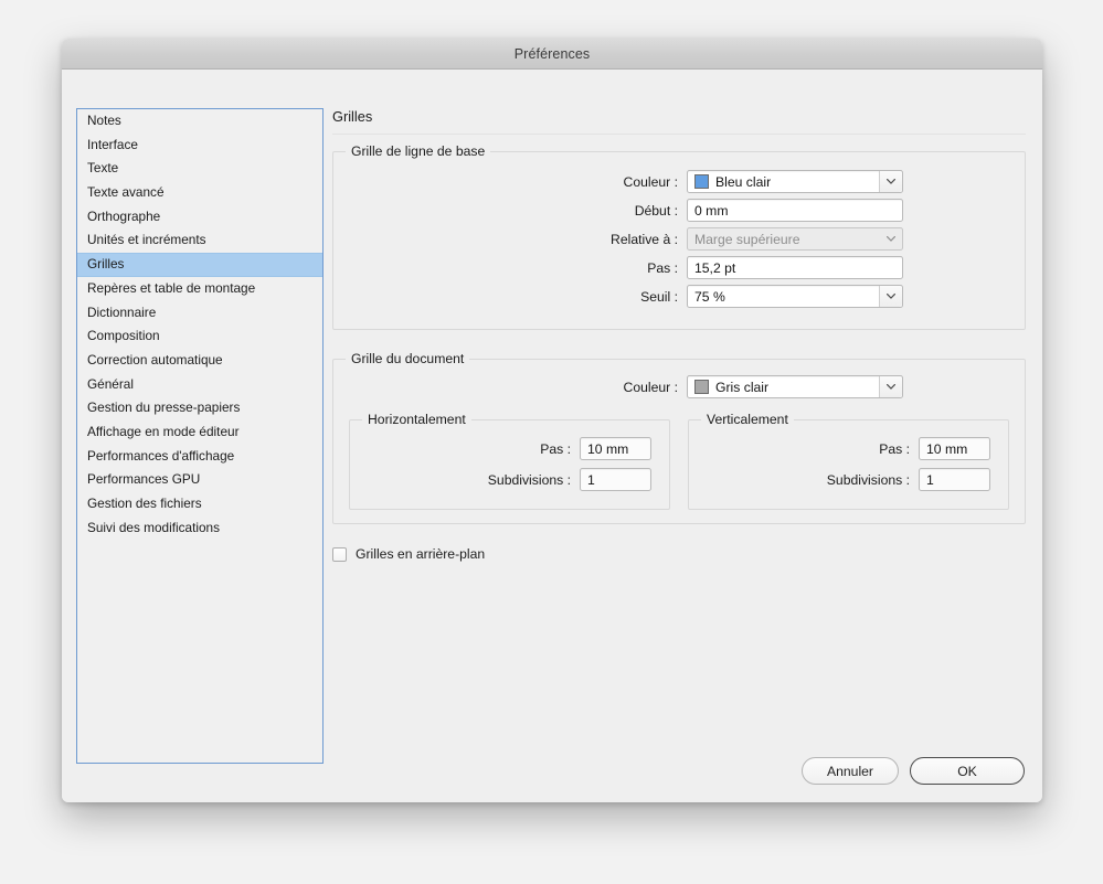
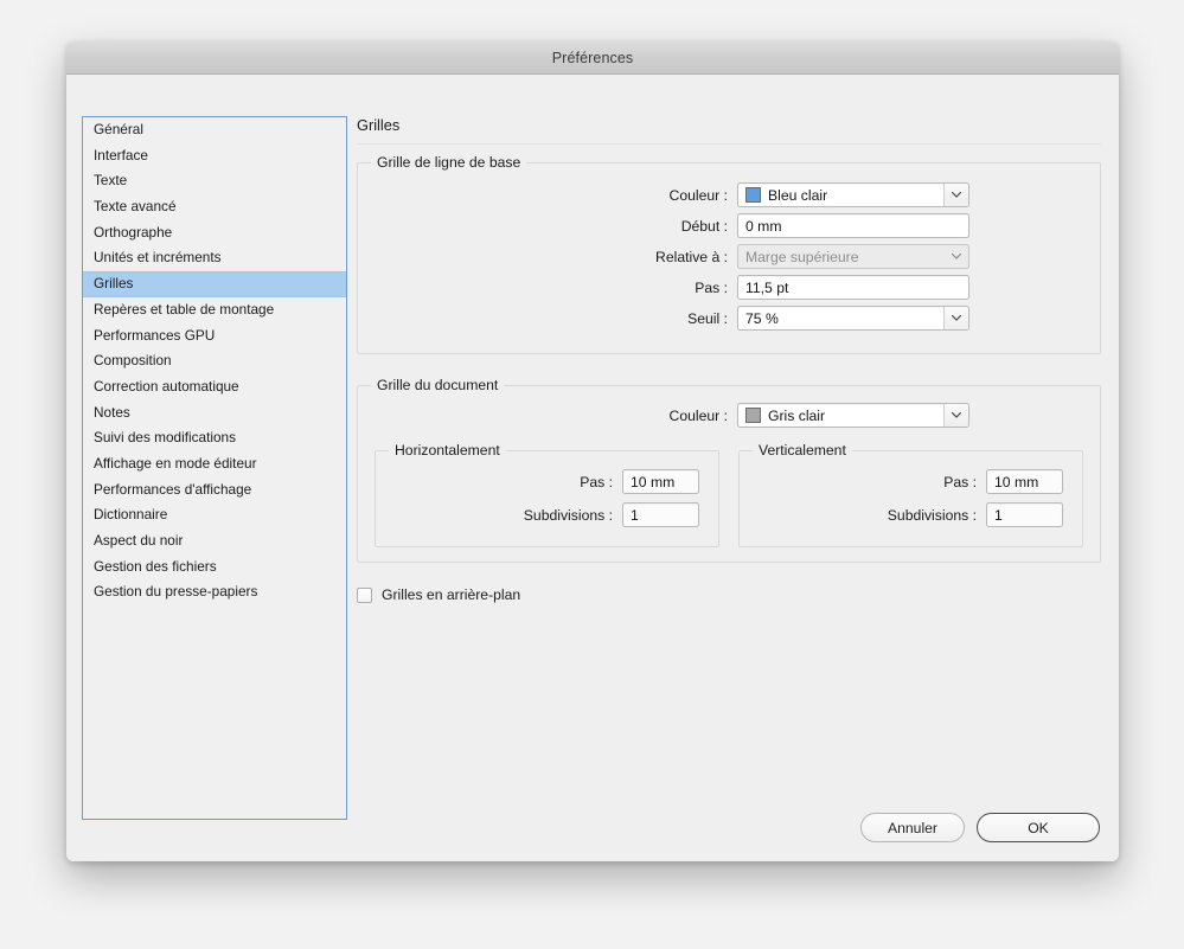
  Préférences
- Notes
+ Général
  Interface
  Texte
  Texte avancé
  Orthographe
  Unités et incréments
  Grilles
  Repères et table de montage
- Dictionnaire
+ Performances GPU
  Composition
  Correction automatique
- Général
+ Notes
- Gestion du presse-papiers
+ Suivi des modifications
  Affichage en mode éditeur
  Performances d'affichage
- Performances GPU
+ Dictionnaire
+ Aspect du noir
  Gestion des fichiers
- Suivi des modifications
+ Gestion du presse-papiers
  Grilles
  Grille de ligne de base
  Couleur :
  Bleu clair
  Début :
  0 mm
  Relative à :
  Marge supérieure
  Pas :
- 15,2 pt
+ 11,5 pt
  Seuil :
  75 %
  Grille du document
  Couleur :
  Gris clair
  Horizontalement
  Pas :
  10 mm
  Subdivisions :
  1
  Verticalement
  Pas :
  10 mm
  Subdivisions :
  1
  Grilles en arrière-plan
  Annuler
  OK
